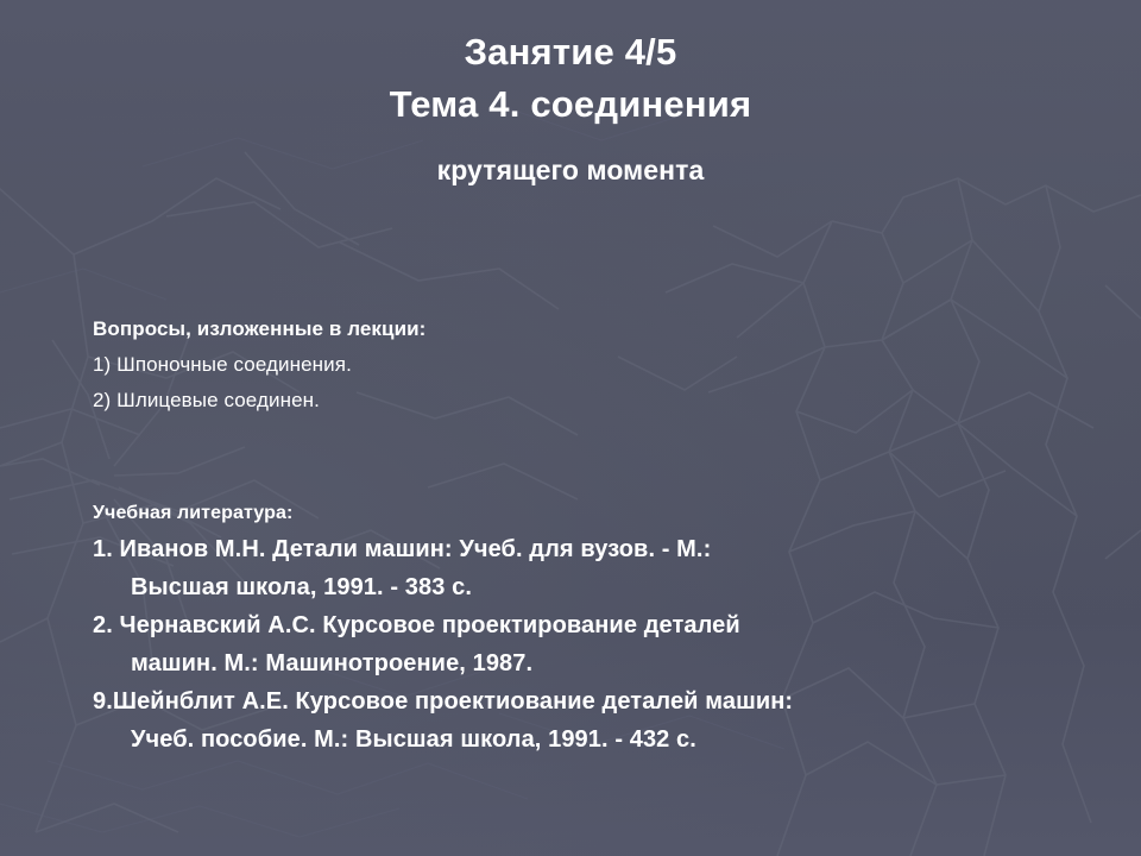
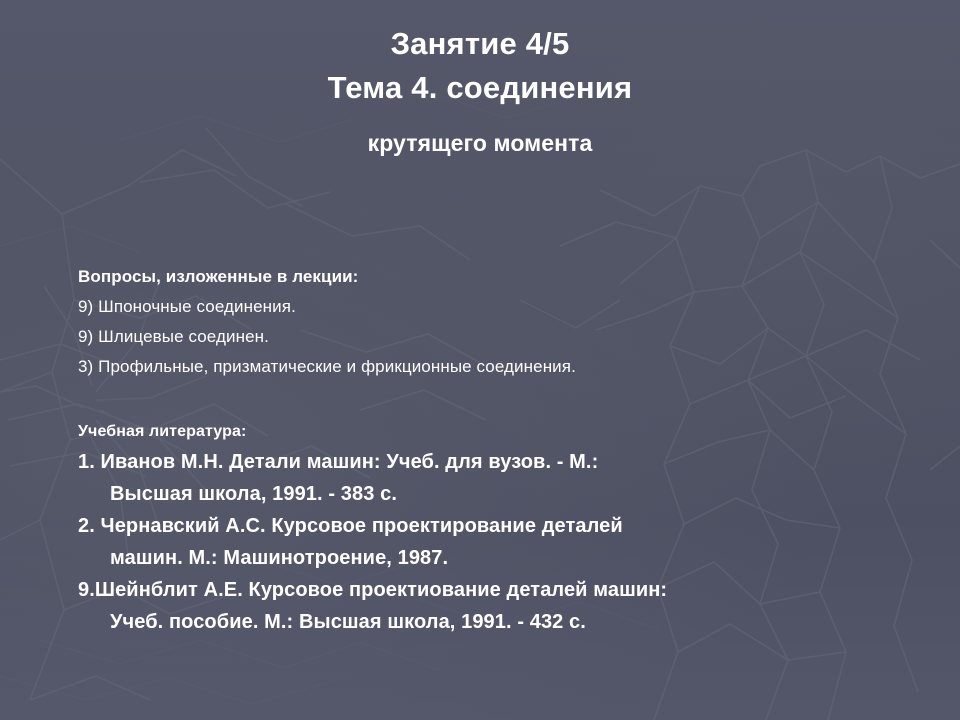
  Занятие 4/5
  Тема 4. соединения
  крутящего момента
  Вопросы, изложенные в лекции:
- 1) Шпоночные соединения.
+ 9) Шпоночные соединения.
- 2) Шлицевые соединен.
+ 9) Шлицевые соединен.
+ 3) Профильные, призматические и фрикционные соединения.
  Учебная литература:
  1. Иванов М.Н. Детали машин: Учеб. для вузов. - М.:
  Высшая школа, 1991. - 383 с.
  2. Чернавский А.С. Курсовое проектирование деталей
  машин. М.: Машинотроение, 1987.
  9.Шейнблит А.Е. Курсовое проектиование деталей машин:
  Учеб. пособие. М.: Высшая школа, 1991. - 432 с.
